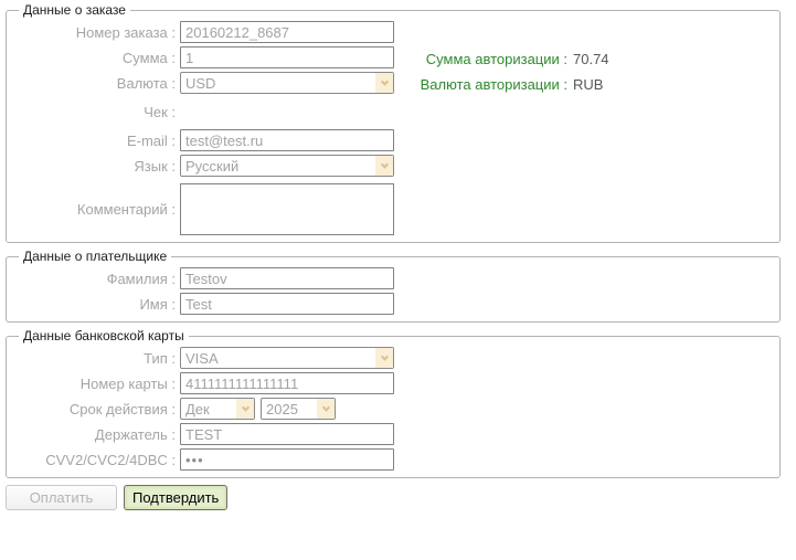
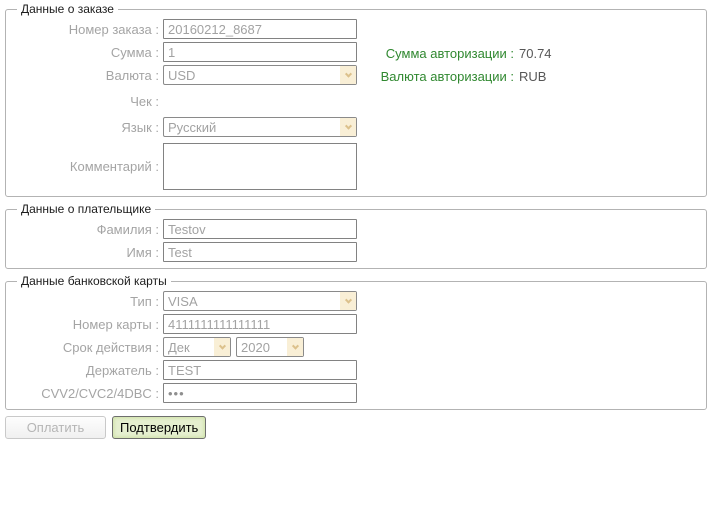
  Данные о заказе
  Номер заказа :
  20160212_8687
  Сумма :
  1
  Валюта :
  USD
  Чек :
- E-mail :
- test@test.ru
  Язык :
  Русский
  Комментарий :
  Сумма авторизации :
  70.74
  Валюта авторизации :
  RUB
  Данные о плательщике
  Фамилия :
  Testov
  Имя :
  Test
  Данные банковской карты
  Тип :
  VISA
  Номер карты :
  4111111111111111
  Срок действия :
  Дек
- 2025
+ 2020
  Держатель :
  TEST
  CVV2/CVC2/4DBC :
  •••
  Оплатить
  Подтвердить
